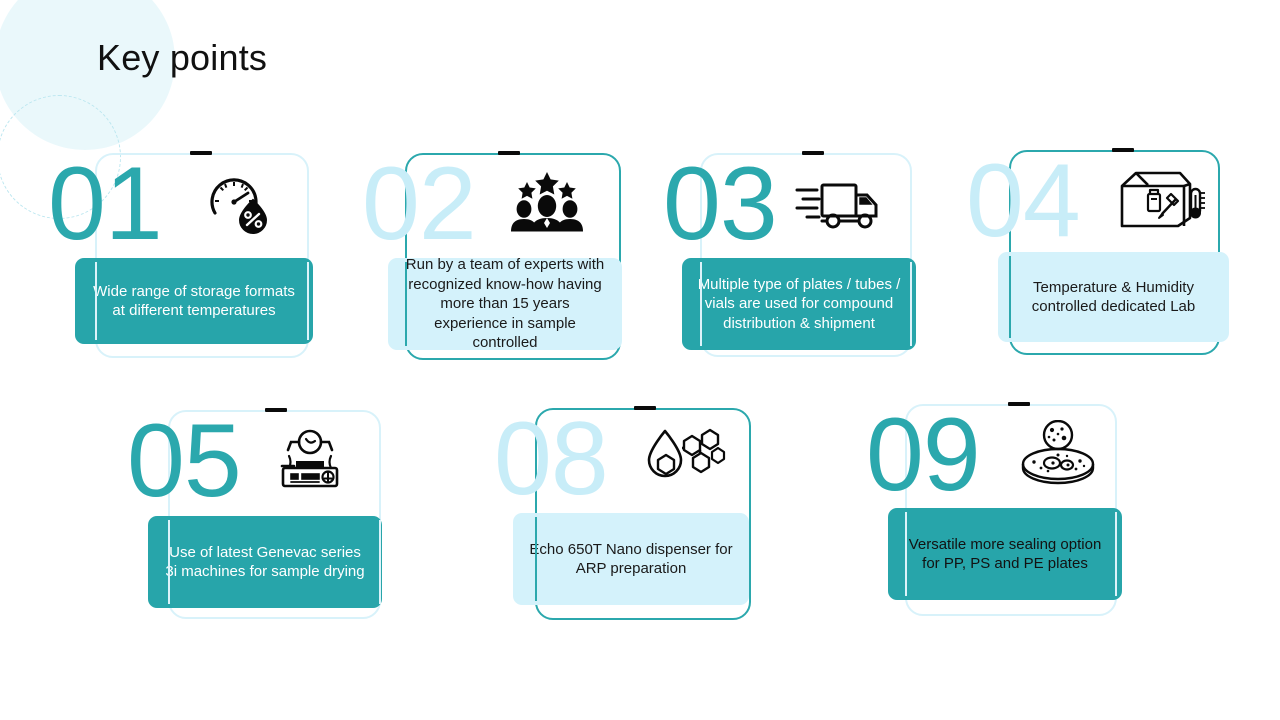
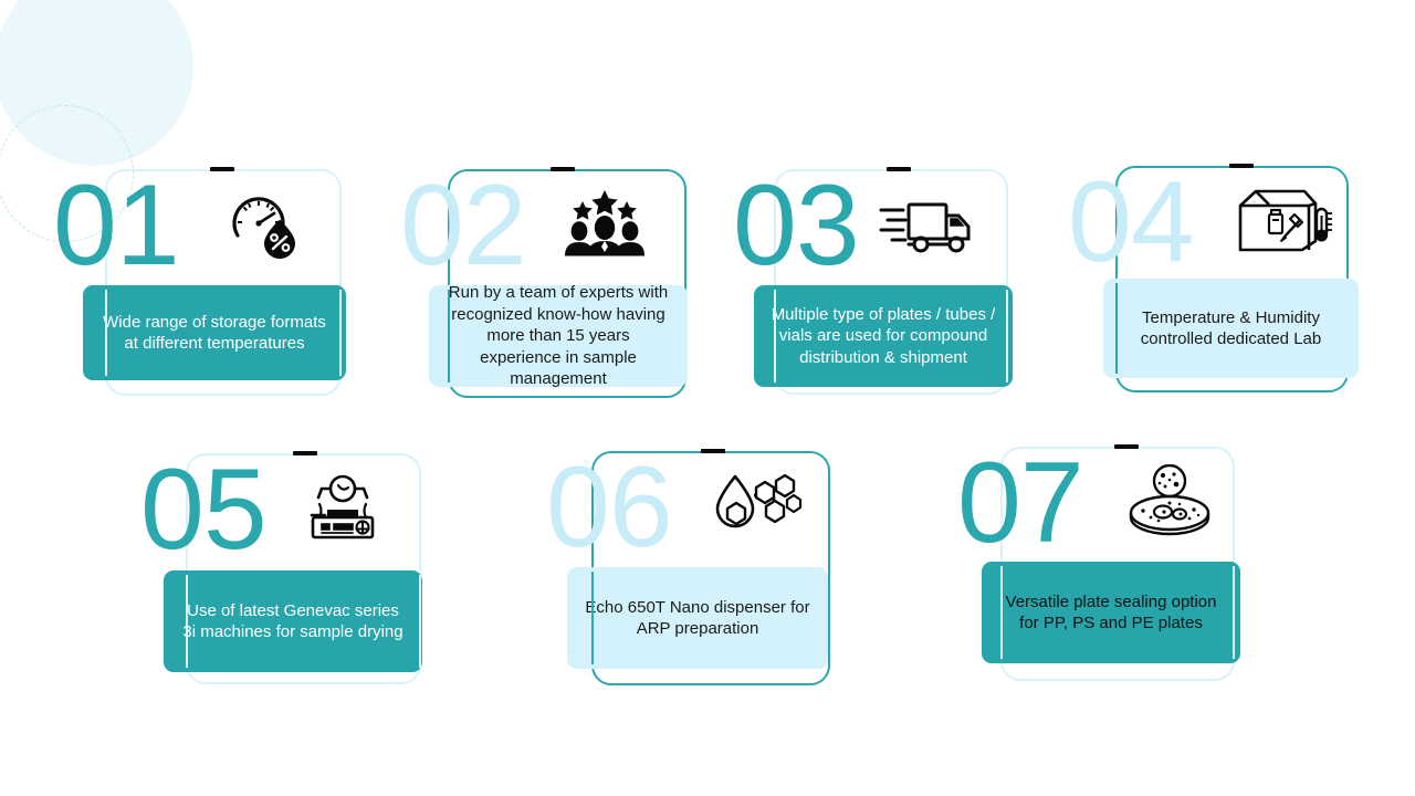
- Key points
  01
  Wide range of storage formats at different temperatures
  02
- Run by a team of experts with recognized know-how having more than 15 years experience in sample controlled
+ Run by a team of experts with recognized know-how having more than 15 years experience in sample management
  03
  Multiple type of plates / tubes / vials are used for compound distribution & shipment
  04
  Temperature & Humidity controlled dedicated Lab
  05
  Use of latest Genevac series i machines for sample drying
- 08
+ 06
  cho 650T Nano dispenser for ARP preparation
- 09
+ 07
- Versatile more sealing option for PP, PS and PE plates
+ Versatile plate sealing option for PP, PS and PE plates
